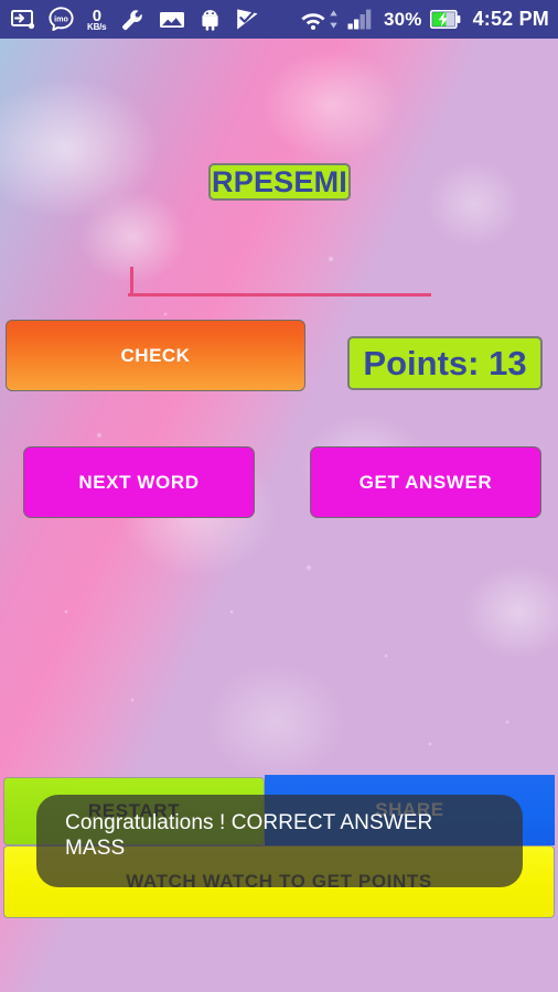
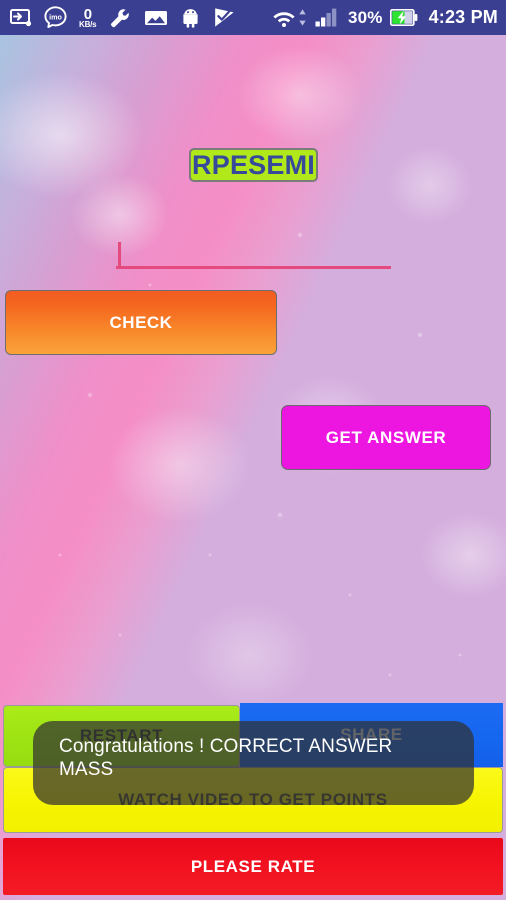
  imo
  0
  KB/s
  30%
- 4:52 PM
+ 4:23 PM
  RPESEMI
  CHECK
- Points: 13
- NEXT WORD
  GET ANSWER
  RESTART
  SHARE
- WATCH WATCH TO GET POINTS
+ WATCH VIDEO TO GET POINTS
+ PLEASE RATE
  Congratulations ! CORRECT ANSWER
  MASS
